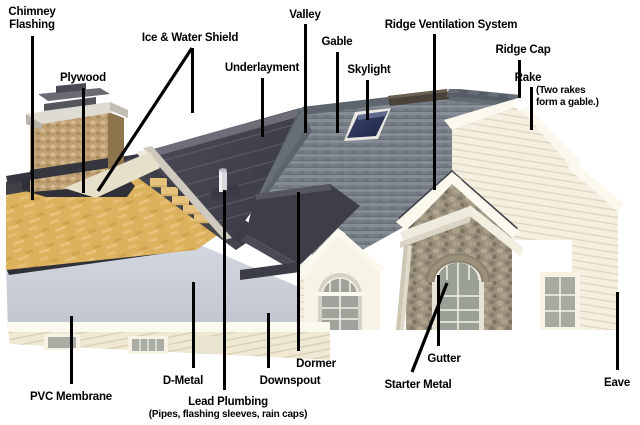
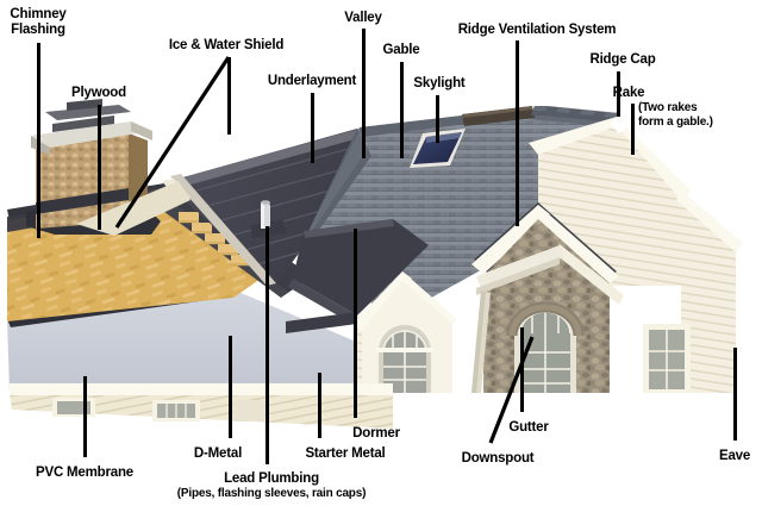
  Chimney
  Flashing
  Plywood
  Ice & Water Shield
  Underlayment
  Valley
  Gable
  Skylight
  Ridge Ventilation System
  Ridge Cap
  Rake
  PVC Membrane
  D-Metal
  Lead Plumbing
- Downspout
+ Starter Metal
  Dormer
- Starter Metal
+ Downspout
  Gutter
  Eave
  (Two rakes
  form a gable.)
  (Pipes, flashing sleeves, rain caps)
